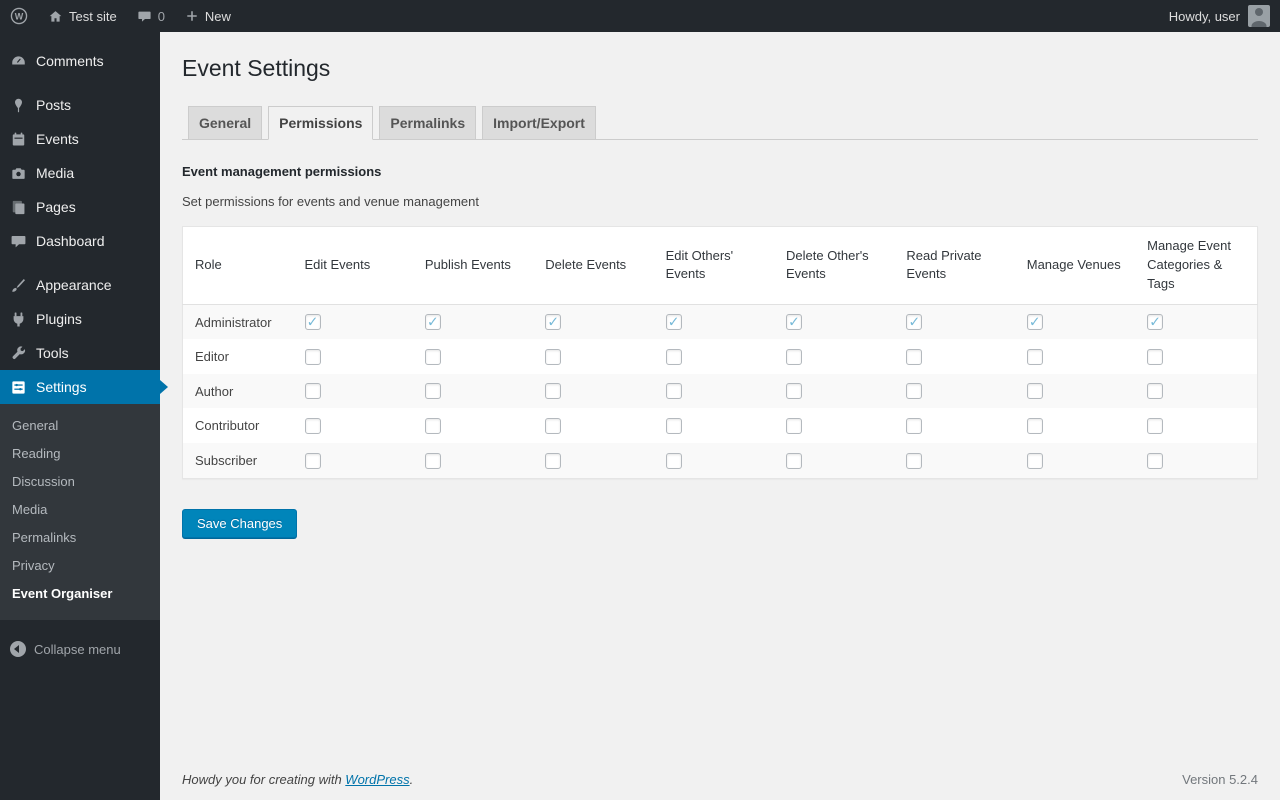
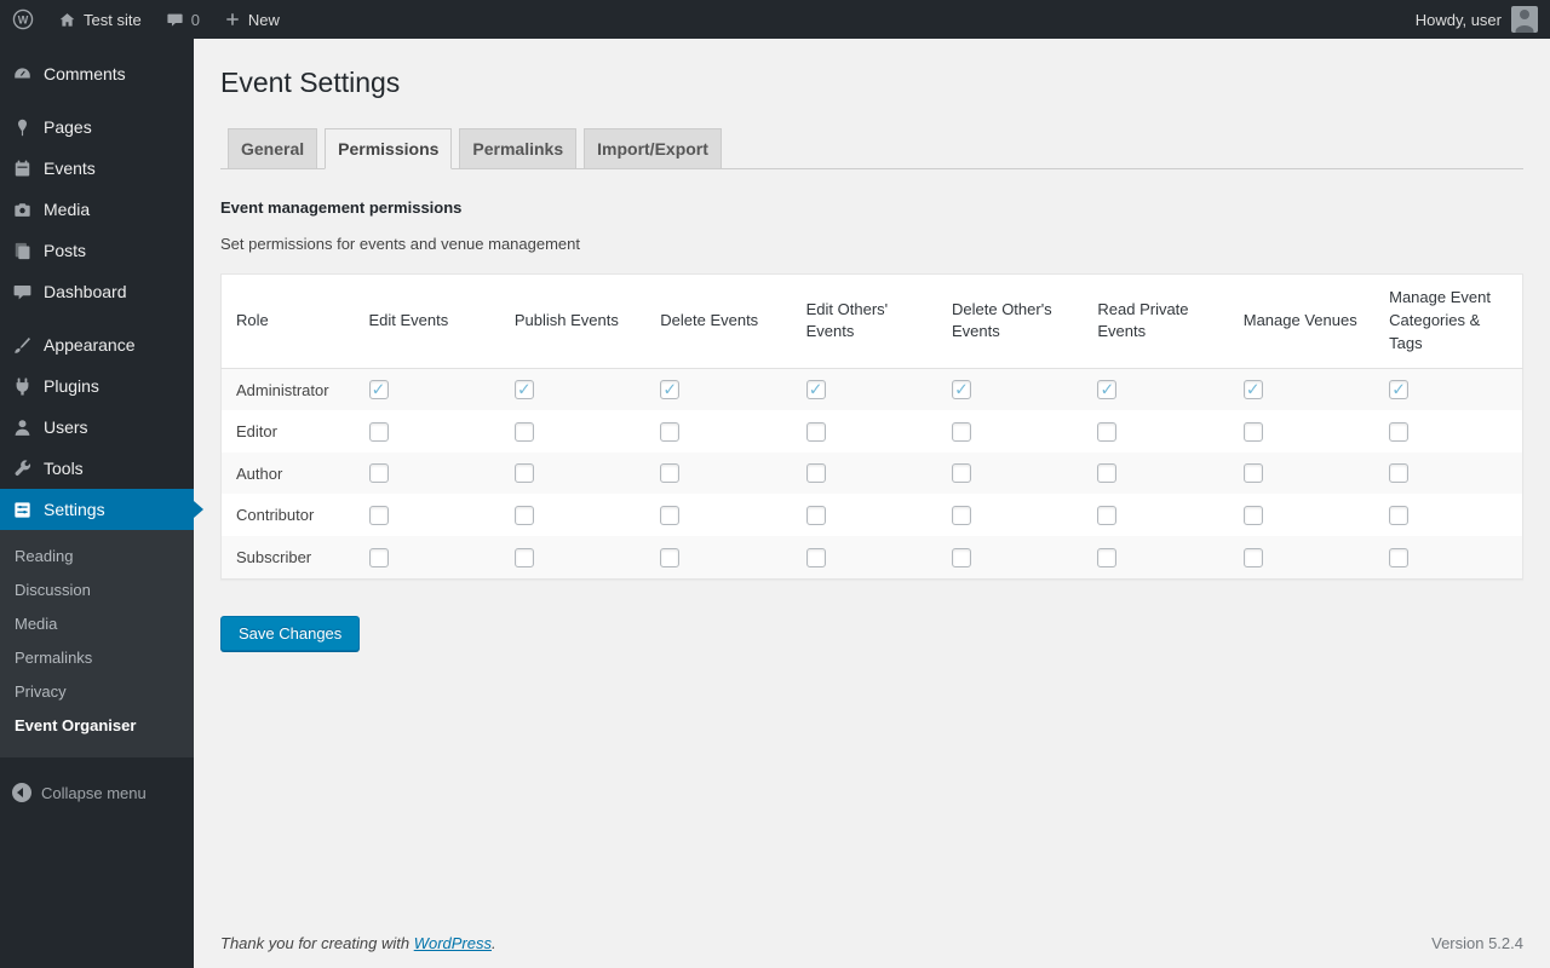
  W
  Test site
  0
  New
  Howdy, user
  Comments
- Posts
+ Pages
  Events
  Media
- Pages
+ Posts
  Dashboard
  Appearance
  Plugins
+ Users
  Tools
  Settings
- General
  Reading
  Discussion
  Media
  Permalinks
  Privacy
  Event Organiser
  Collapse menu
  Event Settings
  General Permissions Permalinks Import/Export
  Event management permissions
  Set permissions for events and venue management
  Role	Edit Events	Publish Events	Delete Events	Edit Others' Events	Delete Other's Events	Read Private Events	Manage Venues	Manage Event Categories & Tags
  Administrator
  Editor
  Author
  Contributor
  Subscriber
  Save Changes
- Howdy you for creating with WordPress.
+ Thank you for creating with WordPress.
  Version 5.2.4
